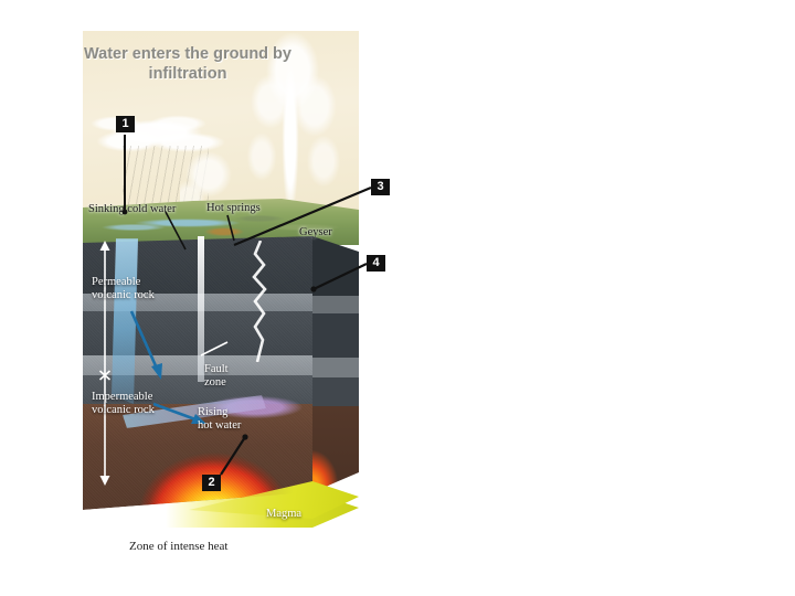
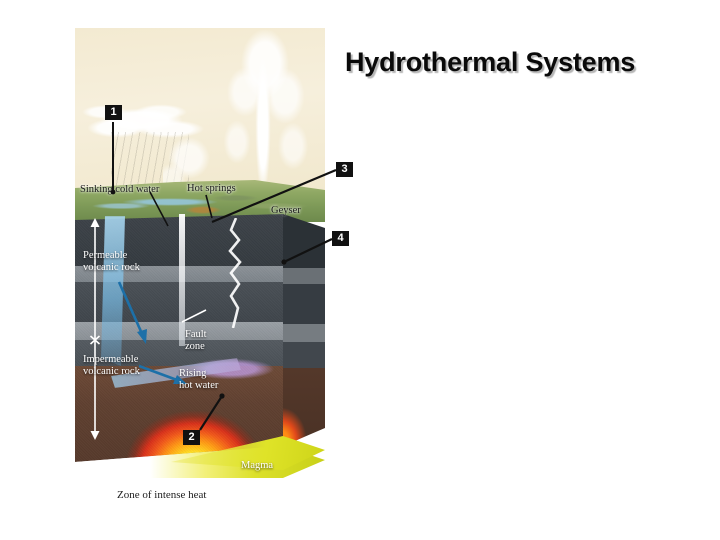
+ Hydrothermal Systems
  Sinking cold water
  Hot springs
  Geyser
  Permeable
  volcanic rock
  Impermeable
  volcanic rock
  Fault
  zone
  Rising
  hot water
  Magma
  Zone of intense heat
- Water enters the ground by infiltration
  1
  2
  3
  4
